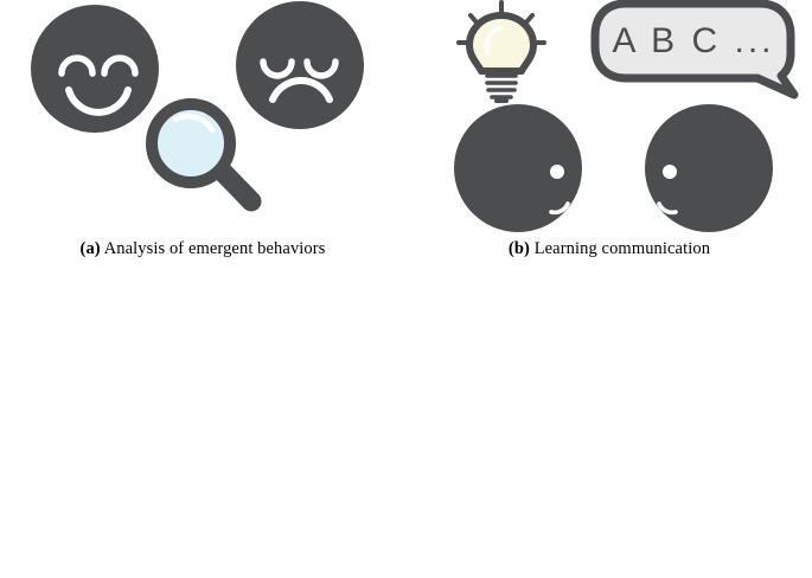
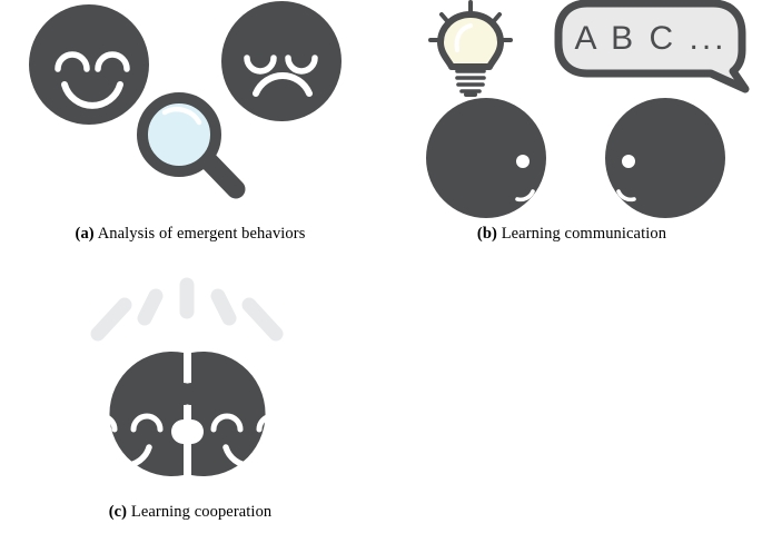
  (a) Analysis of emergent behaviors
  A B C ...
  (b) Learning communication
+ (c) Learning cooperation
